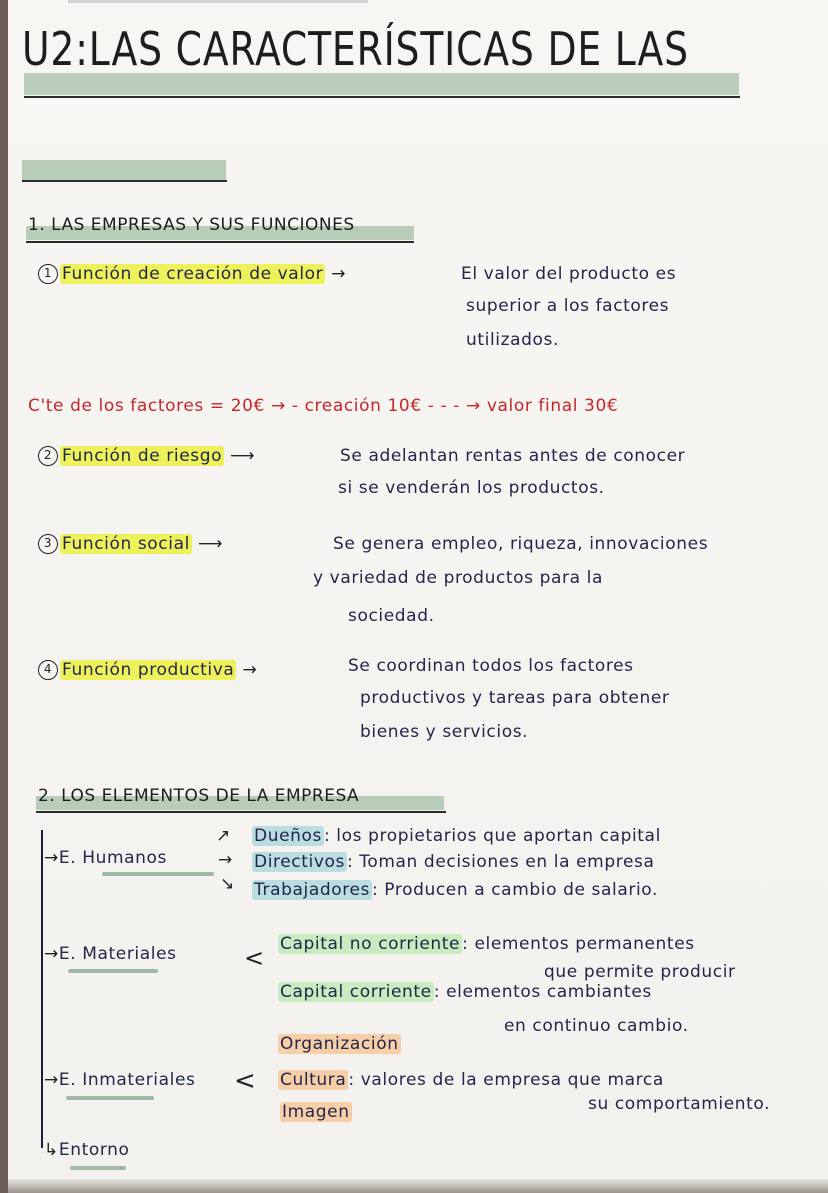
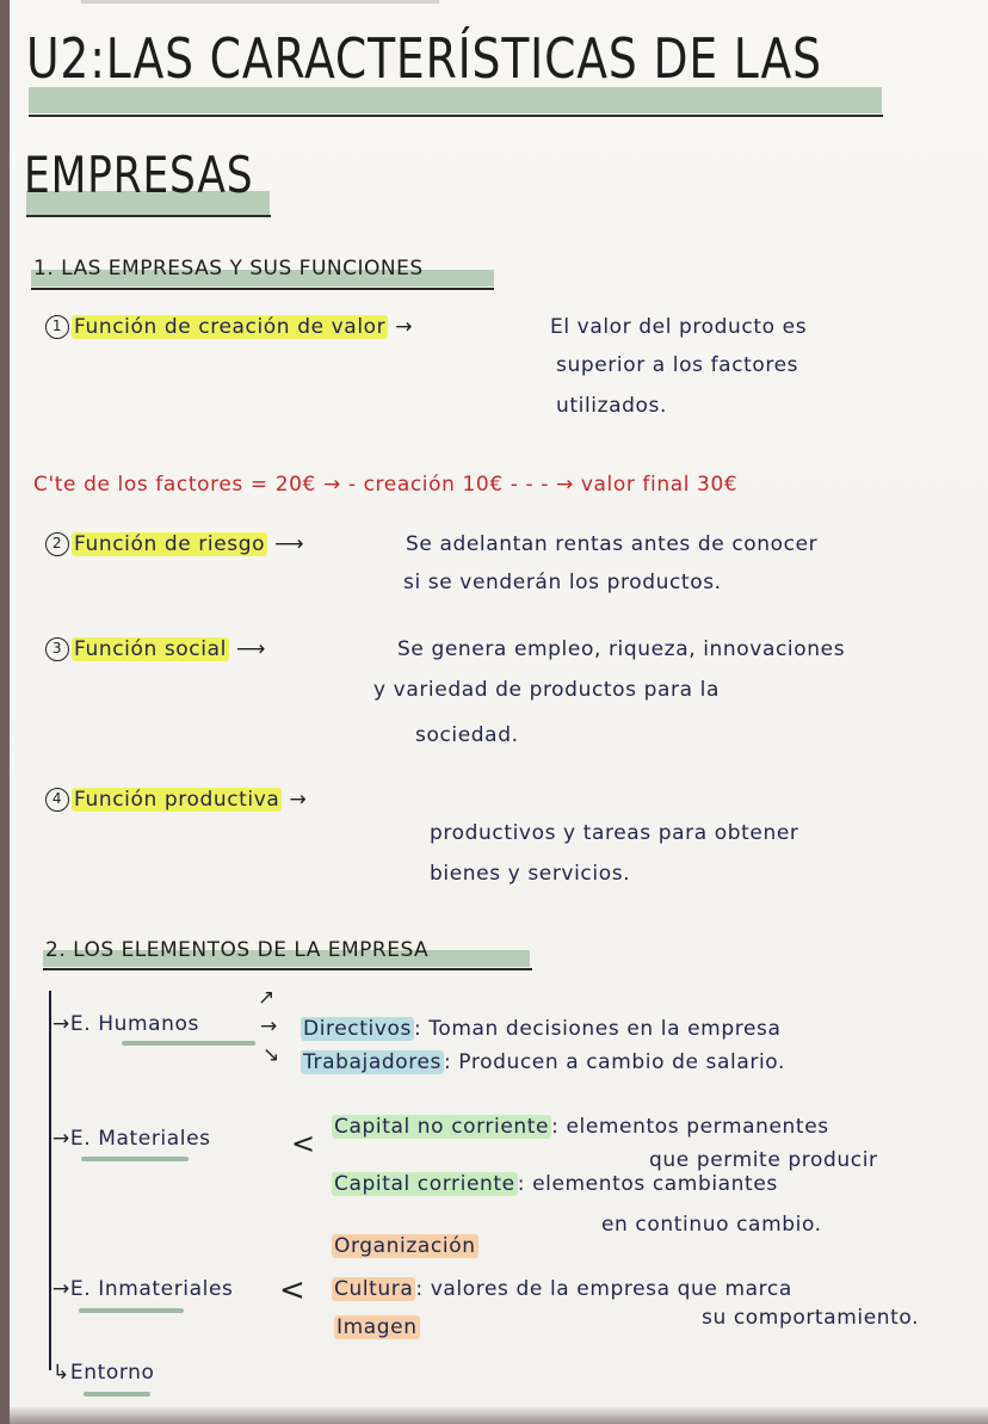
  U2:LAS CARACTERÍSTICAS DE LAS
+ EMPRESAS
  1. LAS EMPRESAS Y SUS FUNCIONES
  1 Función de creación de valor →
  El valor del producto es
  superior a los factores
  utilizados.
  C'te de los factores = 20€ → - creación 10€ - - - → valor final 30€
  2 Función de riesgo ⟶
  Se adelantan rentas antes de conocer
  si se venderán los productos.
  3 Función social ⟶
  Se genera empleo, riqueza, innovaciones
  y variedad de productos para la
  sociedad.
  4 Función productiva →
- Se coordinan todos los factores
  productivos y tareas para obtener
  bienes y servicios.
  2. LOS ELEMENTOS DE LA EMPRESA
  →E. Humanos
  ↗
  →
  ↘
- Dueños: los propietarios que aportan capital
  Directivos: Toman decisiones en la empresa
  Trabajadores: Producen a cambio de salario.
  →E. Materiales
  <
  Capital no corriente: elementos permanentes
  que permite producir
  Capital corriente: elementos cambiantes
  en continuo cambio.
  →E. Inmateriales
  <
  Organización
  Cultura: valores de la empresa que marca
  su comportamiento.
  Imagen
  ↳Entorno
